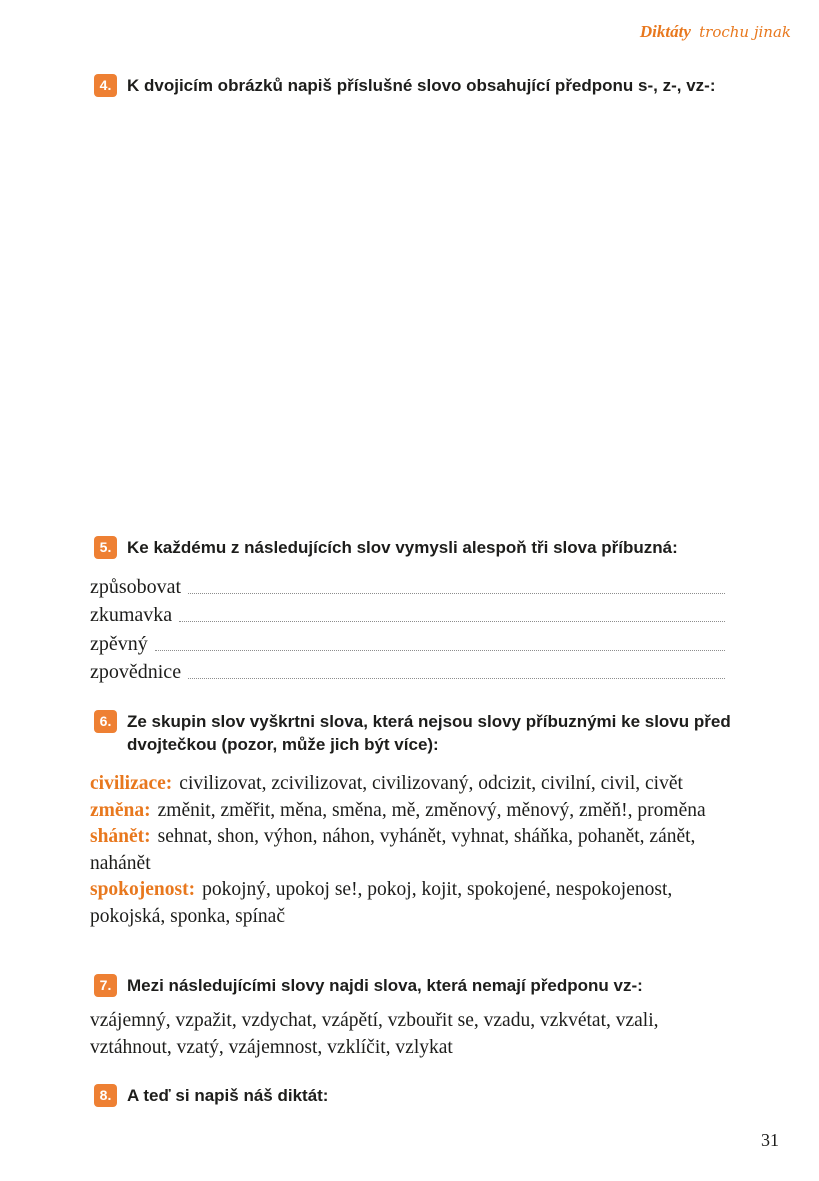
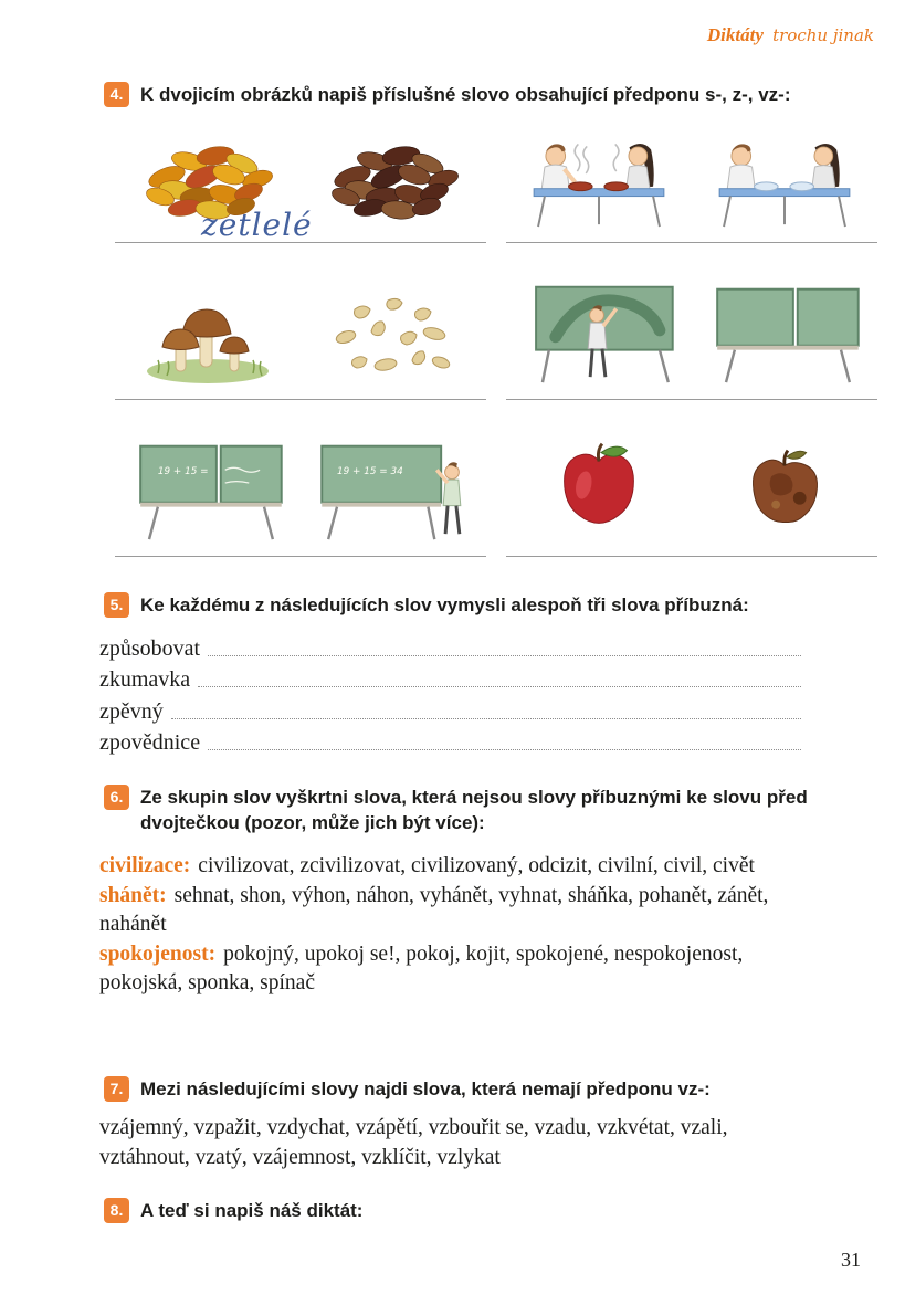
  Diktáty trochu jinak
  4.
  K dvojicím obrázků napiš příslušné slovo obsahující předponu s-, z-, vz-:
+ zetlelé
+ 19 + 15 =
+ 19 + 15 = 34
  5.
  Ke každému z následujících slov vymysli alespoň tři slova příbuzná:
  způsobovat
  zkumavka
  zpěvný
  zpovědnice
  6.
  Ze skupin slov vyškrtni slova, která nejsou slovy příbuznými ke slovu před dvojtečkou (pozor, může jich být více):
  civilizace: civilizovat, zcivilizovat, civilizovaný, odcizit, civilní, civil, civět
- změna: změnit, změřit, měna, směna, mě, změnový, měnový, změň!, proměna
  shánět: sehnat, shon, výhon, náhon, vyhánět, vyhnat, sháňka, pohanět, zánět, nahánět
  spokojenost: pokojný, upokoj se!, pokoj, kojit, spokojené, nespokojenost, pokojská, sponka, spínač
  7.
  Mezi následujícími slovy najdi slova, která nemají předponu vz-:
  vzájemný, vzpažit, vzdychat, vzápětí, vzbouřit se, vzadu, vzkvétat, vzali, vztáhnout, vzatý, vzájemnost, vzklíčit, vzlykat
  8.
  A teď si napiš náš diktát:
  31
